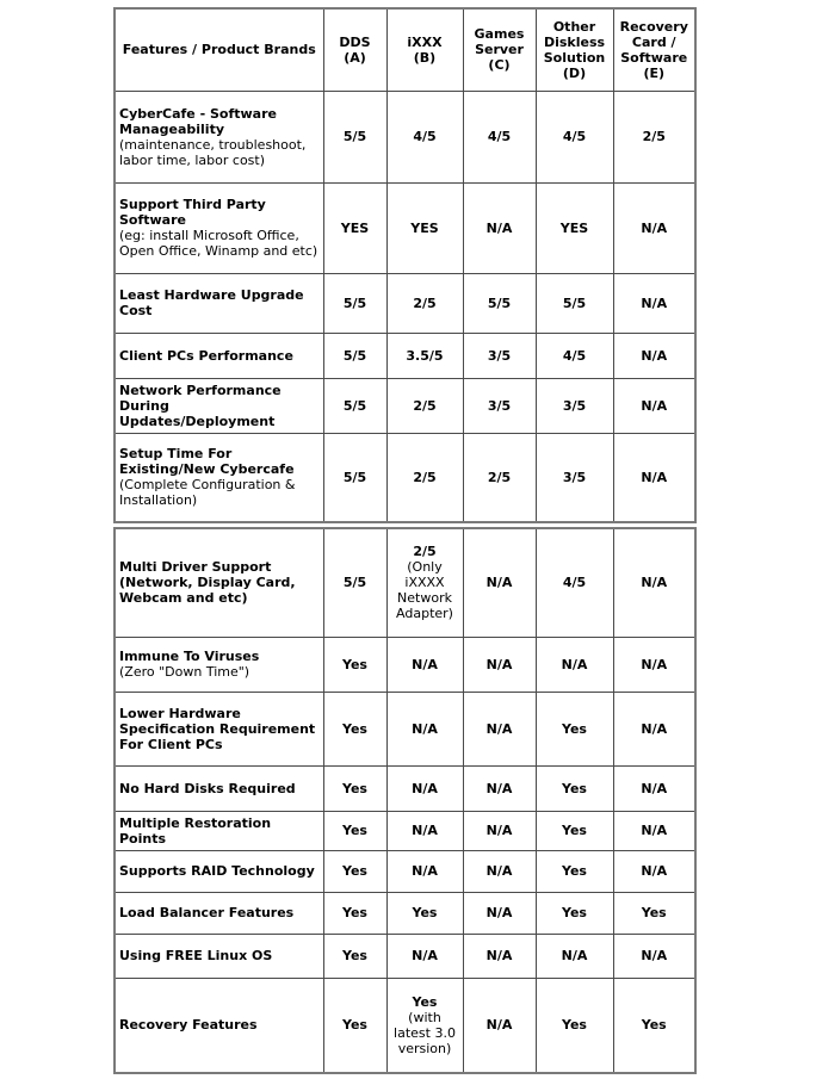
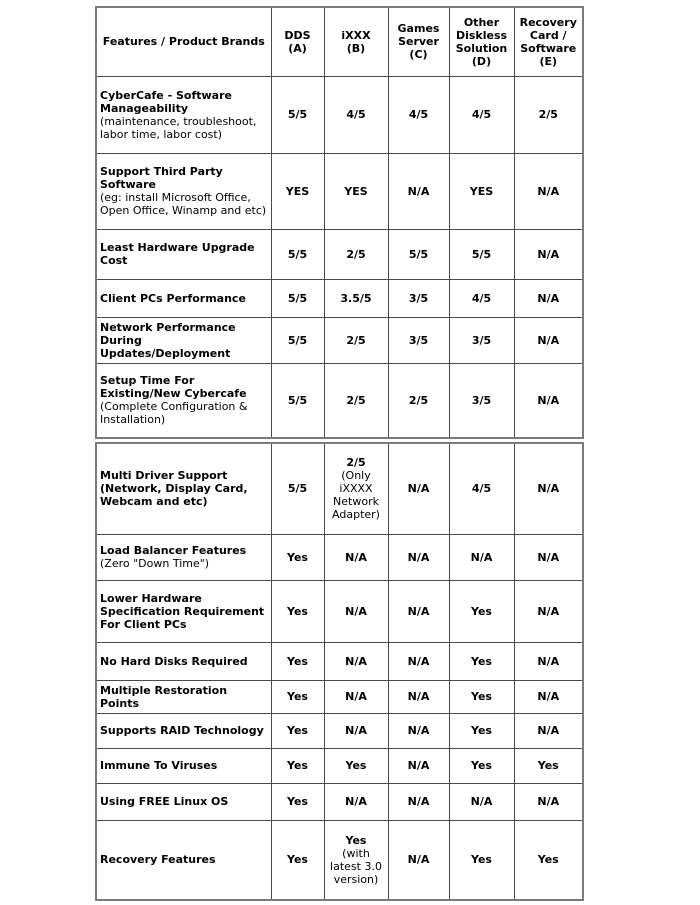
  Features / Product Brands	DDS (A)	iXXX (B)	Games Server (C)	Other Diskless Solution (D)	Recovery Card / Software (E)
  CyberCafe - Software Manageability (maintenance, troubleshoot, labor time, labor cost)	5/5	4/5	4/5	4/5	2/5
  Support Third Party Software (eg: install Microsoft Office, Open Office, Winamp and etc)	YES	YES	N/A	YES	N/A
  Least Hardware Upgrade Cost	5/5	2/5	5/5	5/5	N/A
  Client PCs Performance	5/5	3.5/5	3/5	4/5	N/A
  Network Performance During Updates/Deployment	5/5	2/5	3/5	3/5	N/A
  Setup Time For Existing/New Cybercafe (Complete Configuration & Installation)	5/5	2/5	2/5	3/5	N/A
  Multi Driver Support (Network, Display Card, Webcam and etc)	5/5	2/5(Only iXXXX Network Adapter)	N/A	4/5	N/A
- Immune To Viruses (Zero "Down Time")	Yes	N/A	N/A	N/A	N/A
+ Load Balancer Features (Zero "Down Time")	Yes	N/A	N/A	N/A	N/A
  Lower Hardware Specification Requirement For Client PCs	Yes	N/A	N/A	Yes	N/A
  No Hard Disks Required	Yes	N/A	N/A	Yes	N/A
  Multiple Restoration Points	Yes	N/A	N/A	Yes	N/A
  Supports RAID Technology	Yes	N/A	N/A	Yes	N/A
- Load Balancer Features	Yes	Yes	N/A	Yes	Yes
+ Immune To Viruses	Yes	Yes	N/A	Yes	Yes
  Using FREE Linux OS	Yes	N/A	N/A	N/A	N/A
  Recovery Features	Yes	Yes(with latest 3.0 version)	N/A	Yes	Yes
